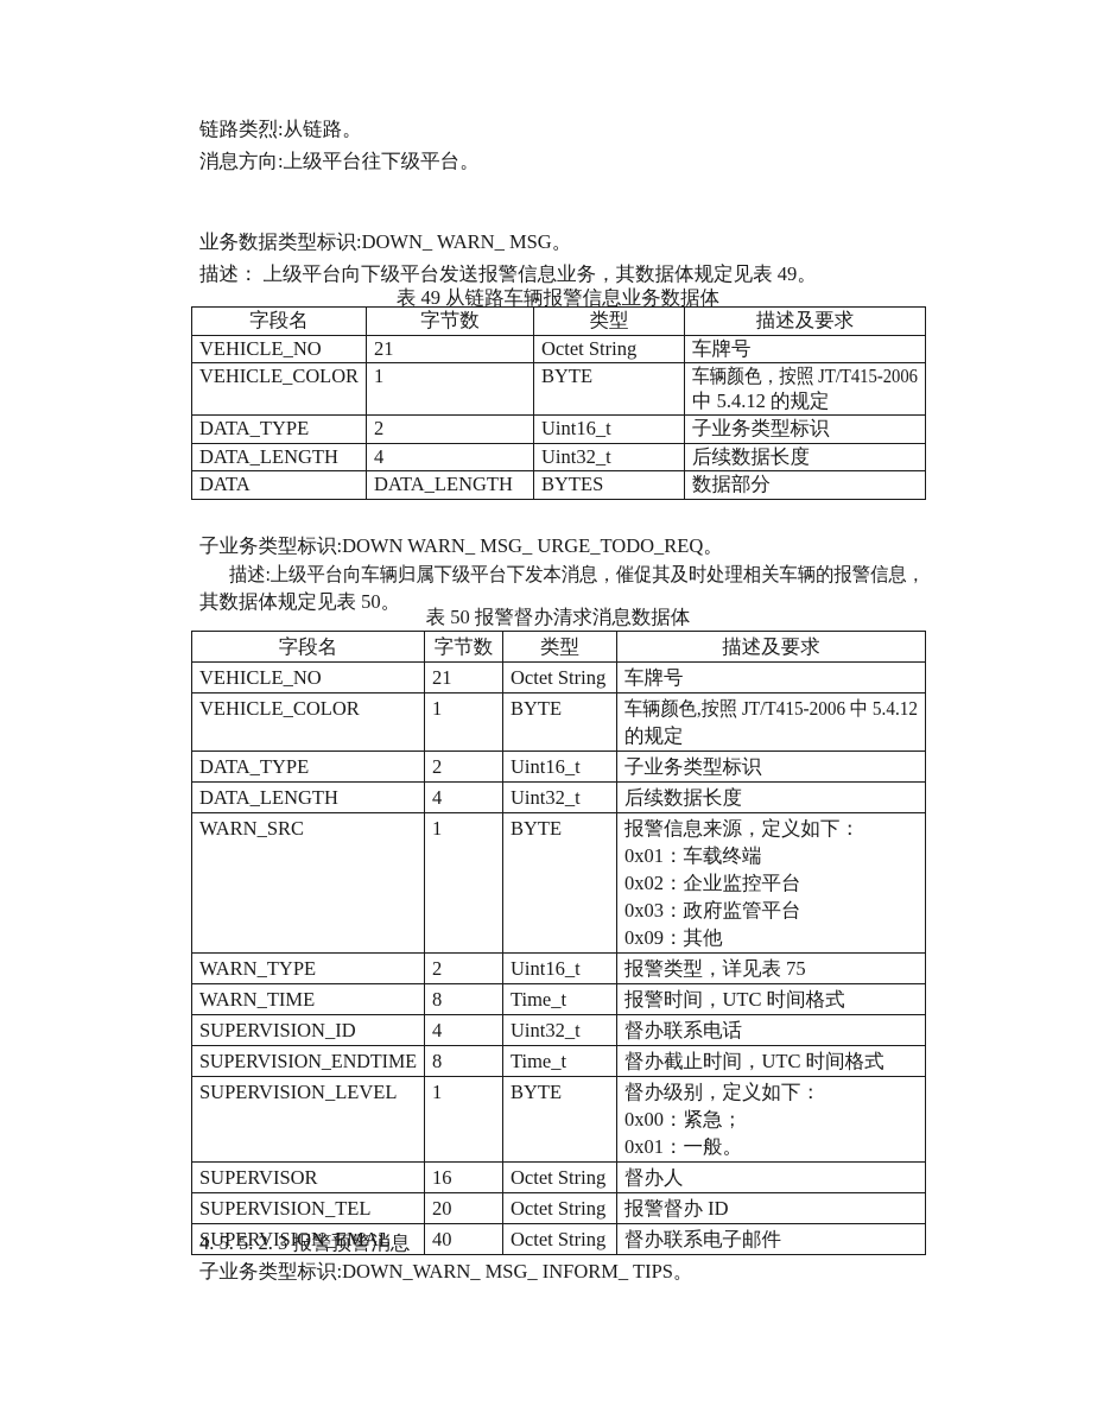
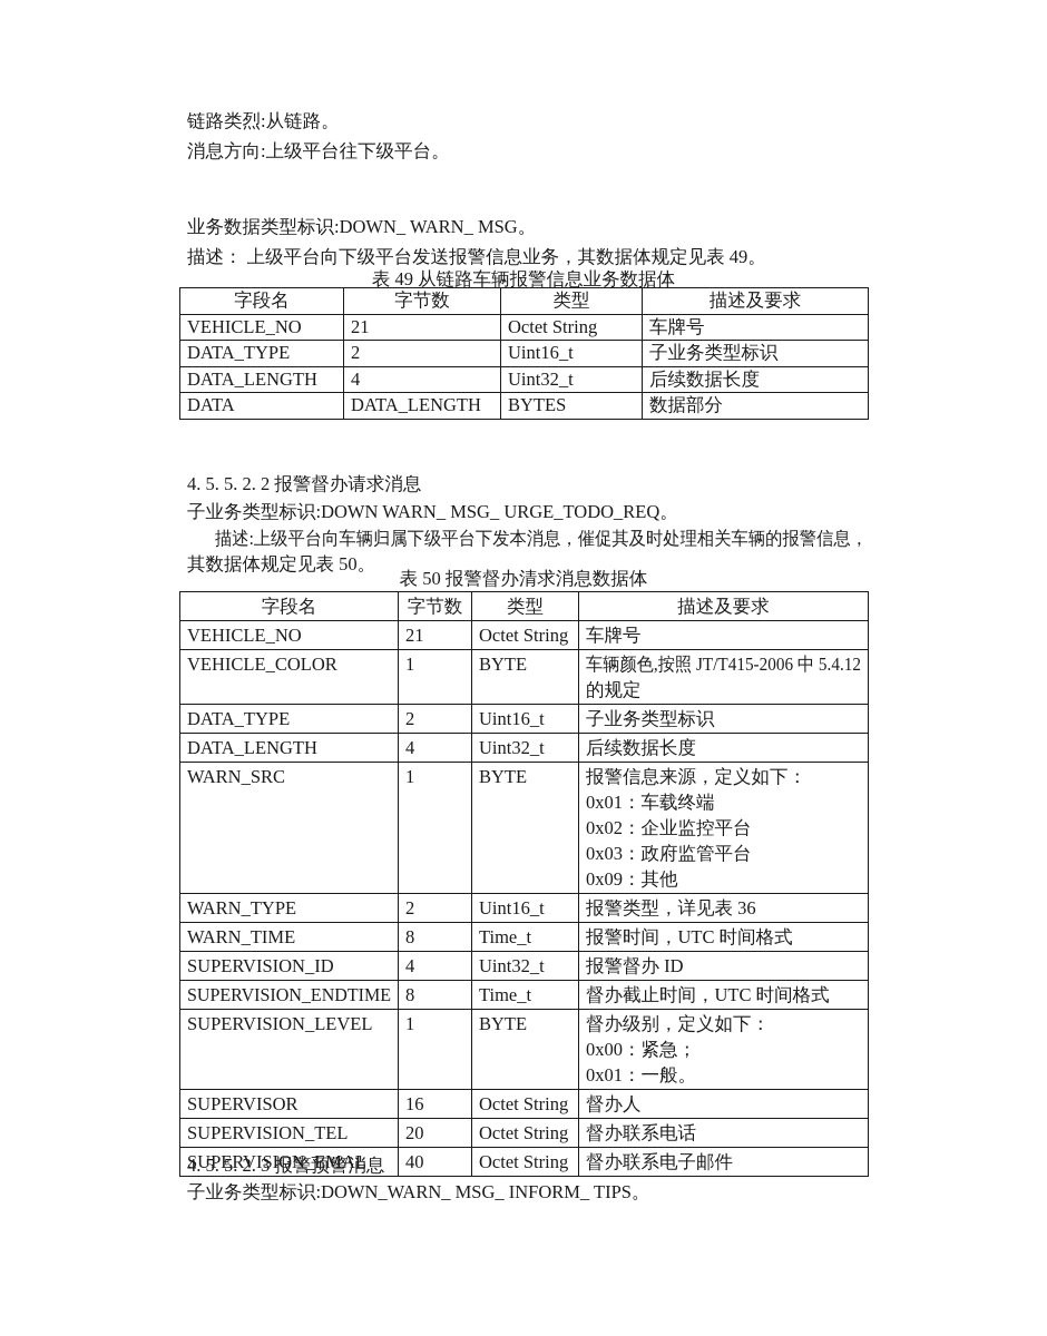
  链路类烈:从链路。
  消息方向:上级平台往下级平台。
  业务数据类型标识:DOWN_ WARN_ MSG。
  描述： 上级平台向下级平台发送报警信息业务，其数据体规定见表 49。
  表 49 从链路车辆报警信息业务数据体
  字段名	字节数	类型	描述及要求
  VEHICLE_NO	21	Octet String	车牌号
- VEHICLE_COLOR	1	BYTE	车辆颜色，按照 JT/T415-2006中 5.4.12 的规定
  DATA_TYPE	2	Uint16_t	子业务类型标识
  DATA_LENGTH	4	Uint32_t	后续数据长度
  DATA	DATA_LENGTH	BYTES	数据部分
+ 4. 5. 5. 2. 2 报警督办请求消息
  子业务类型标识:DOWN WARN_ MSG_ URGE_TODO_REQ。
  描述:上级平台向车辆归属下级平台下发本消息，催促其及时处理相关车辆的报警信息，
  其数据体规定见表 50。
  表 50 报警督办清求消息数据体
  字段名	字节数	类型	描述及要求
  VEHICLE_NO	21	Octet String	车牌号
  VEHICLE_COLOR	1	BYTE	车辆颜色,按照 JT/T415-2006 中 5.4.12的规定
  DATA_TYPE	2	Uint16_t	子业务类型标识
  DATA_LENGTH	4	Uint32_t	后续数据长度
  WARN_SRC	1	BYTE	报警信息来源，定义如下：0x01：车载终端0x02：企业监控平台0x03：政府监管平台0x09：其他
- WARN_TYPE	2	Uint16_t	报警类型，详见表 75
+ WARN_TYPE	2	Uint16_t	报警类型，详见表 36
  WARN_TIME	8	Time_t	报警时间，UTC 时间格式
- SUPERVISION_ID	4	Uint32_t	督办联系电话
+ SUPERVISION_ID	4	Uint32_t	报警督办 ID
  SUPERVISION_ENDTIME	8	Time_t	督办截止时间，UTC 时间格式
  SUPERVISION_LEVEL	1	BYTE	督办级别，定义如下：0x00：紧急；0x01：一般。
  SUPERVISOR	16	Octet String	督办人
- SUPERVISION_TEL	20	Octet String	报警督办 ID
+ SUPERVISION_TEL	20	Octet String	督办联系电话
  SUPERVISION_EMAL	40	Octet String	督办联系电子邮件
  4. 5. 5. 2. 3 报警预警消息
  子业务类型标识:DOWN_WARN_ MSG_ INFORM_ TIPS。
